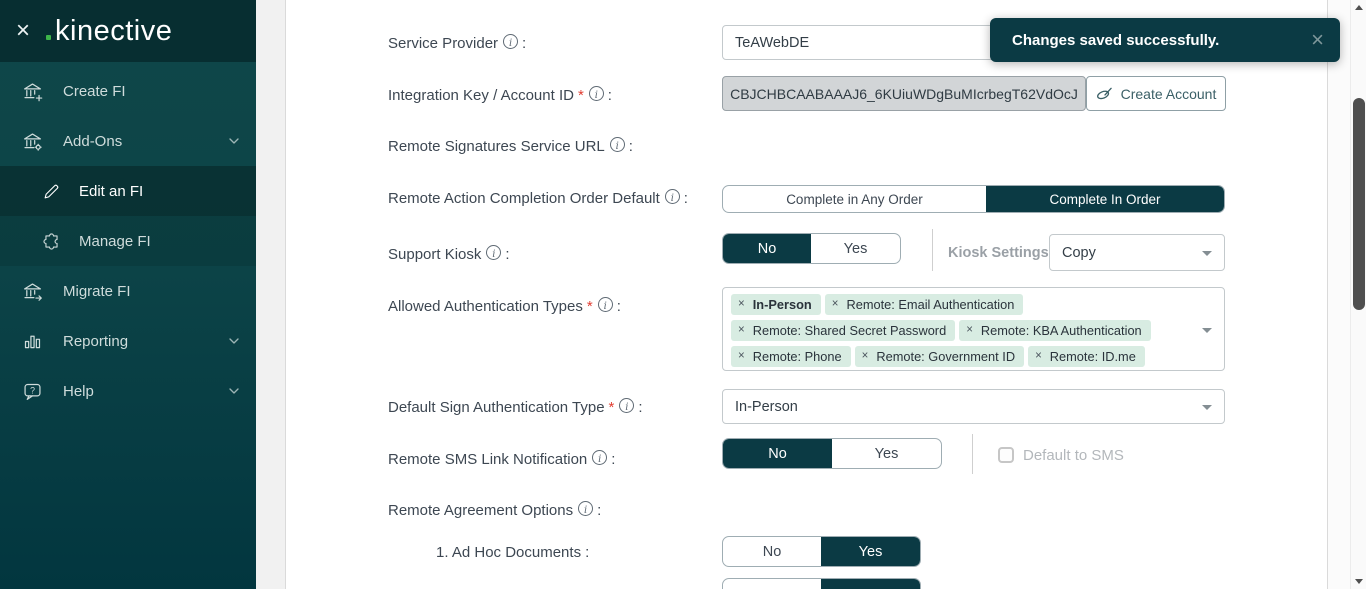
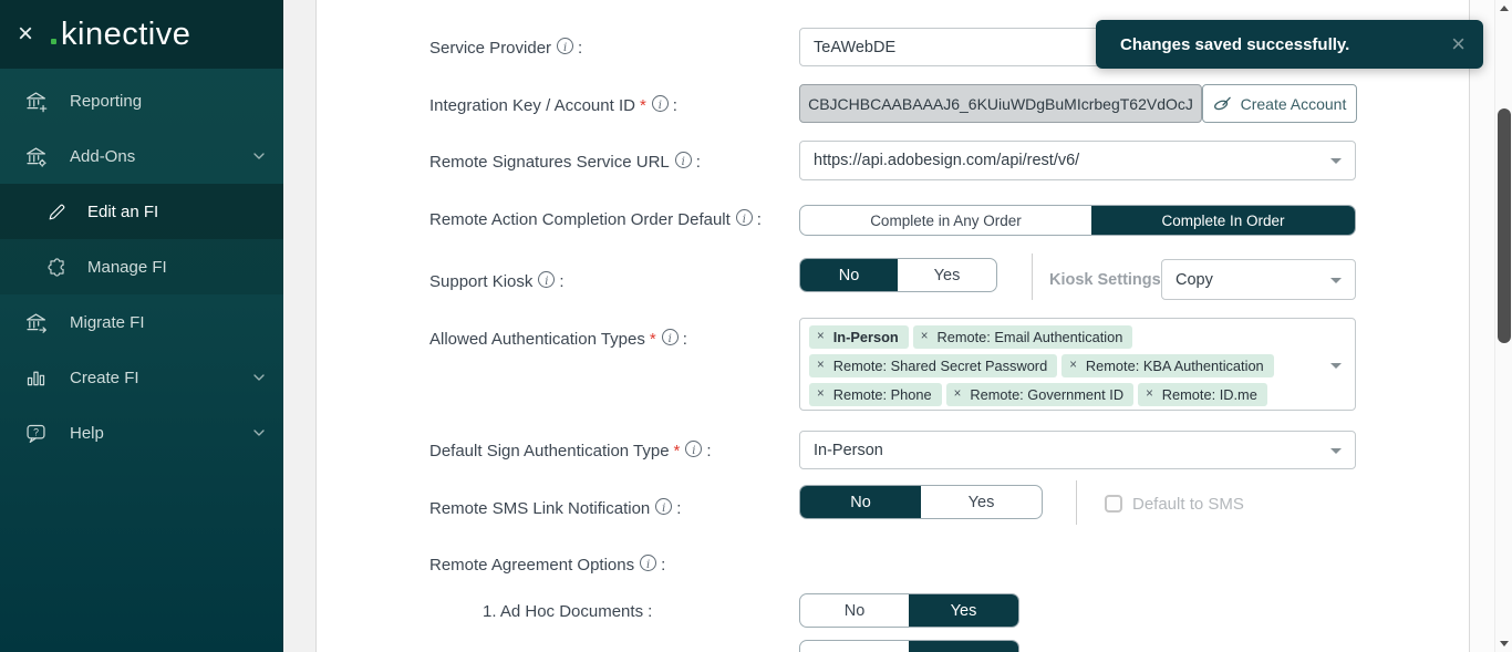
  ×
  kinective
- Create FI
+ Reporting
  Add-Ons
  Edit an FI
  Manage FI
  Migrate FI
- Reporting
+ Create FI
  ?
  Help
  Service Provider i :
  TeAWebDE
  Integration Key / Account ID * i :
  CBJCHBCAABAAAJ6_6KUiuWDgBuMIcrbegT62VdOcJ
  Create Account
  Remote Signatures Service URL i :
+ https://api.adobesign.com/api/rest/v6/
  Remote Action Completion Order Default i :
  Complete in Any Order
  Complete In Order
  Support Kiosk i :
  No
  Yes
  Kiosk Settings
  Copy
  Allowed Authentication Types * i :
  ×
  In-Person
  ×
  Remote: Email Authentication
  ×
  Remote: Shared Secret Password
  ×
  Remote: KBA Authentication
  ×
  Remote: Phone
  ×
  Remote: Government ID
  ×
  Remote: ID.me
  Default Sign Authentication Type * i :
  In-Person
  Remote SMS Link Notification i :
  No
  Yes
  Default to SMS
  Remote Agreement Options i :
  1. Ad Hoc Documents :
  No
  Yes
  Changes saved successfully.
  ×
